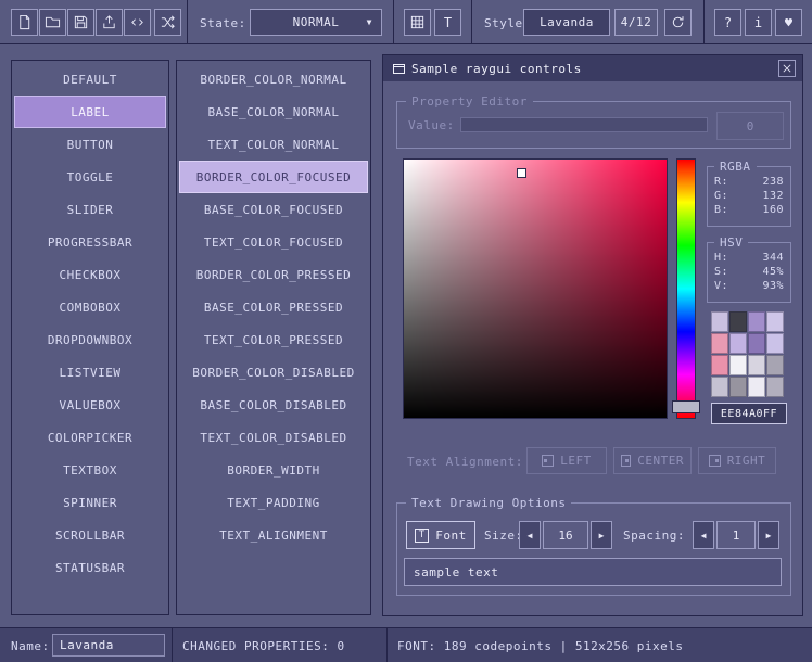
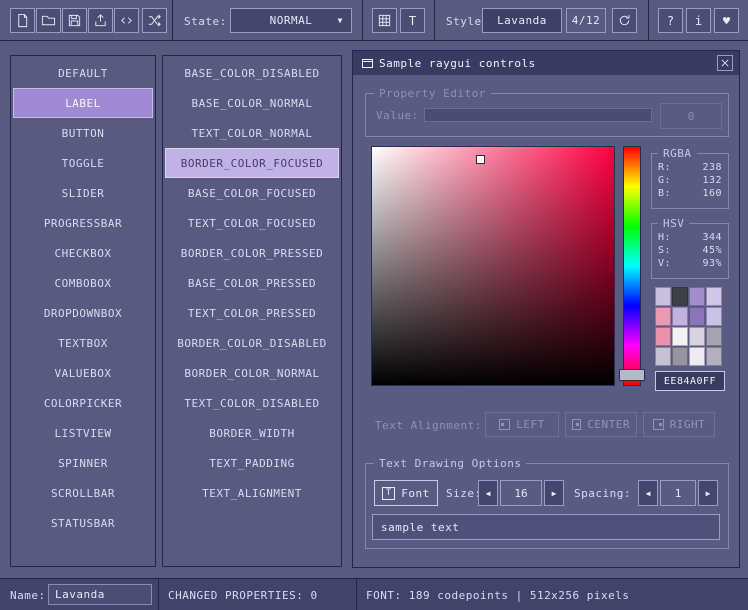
  State:
  NORMAL
  ▼
  T
  Style
  Lavanda
  4/12
  ?
  i
  ♥
  DEFAULT
  LABEL
  BUTTON
  TOGGLE
  SLIDER
  PROGRESSBAR
  CHECKBOX
  COMBOBOX
  DROPDOWNBOX
- LISTVIEW
+ TEXTBOX
  VALUEBOX
  COLORPICKER
- TEXTBOX
+ LISTVIEW
  SPINNER
  SCROLLBAR
  STATUSBAR
- BORDER_COLOR_NORMAL
+ BASE_COLOR_DISABLED
  BASE_COLOR_NORMAL
  TEXT_COLOR_NORMAL
  BORDER_COLOR_FOCUSED
  BASE_COLOR_FOCUSED
  TEXT_COLOR_FOCUSED
  BORDER_COLOR_PRESSED
  BASE_COLOR_PRESSED
  TEXT_COLOR_PRESSED
  BORDER_COLOR_DISABLED
- BASE_COLOR_DISABLED
+ BORDER_COLOR_NORMAL
  TEXT_COLOR_DISABLED
  BORDER_WIDTH
  TEXT_PADDING
  TEXT_ALIGNMENT
  Sample raygui controls
  Property Editor
  Value:
  0
  RGBA
  R:
  238
  G:
  132
  B:
  160
  HSV
  H:
  344
  S:
  45%
  V:
  93%
  EE84A0FF
  Text Alignment:
  LEFT
  CENTER
  RIGHT
  Text Drawing Options
  T
  Font
  Size
  ◀
  16
  ▶
  Spacing:
  ◀
  1
  ▶
  sample text
  Name:
  Lavanda
  CHANGED PROPERTIES: 0
  FONT: 189 codepoints | 512x256 pixels
